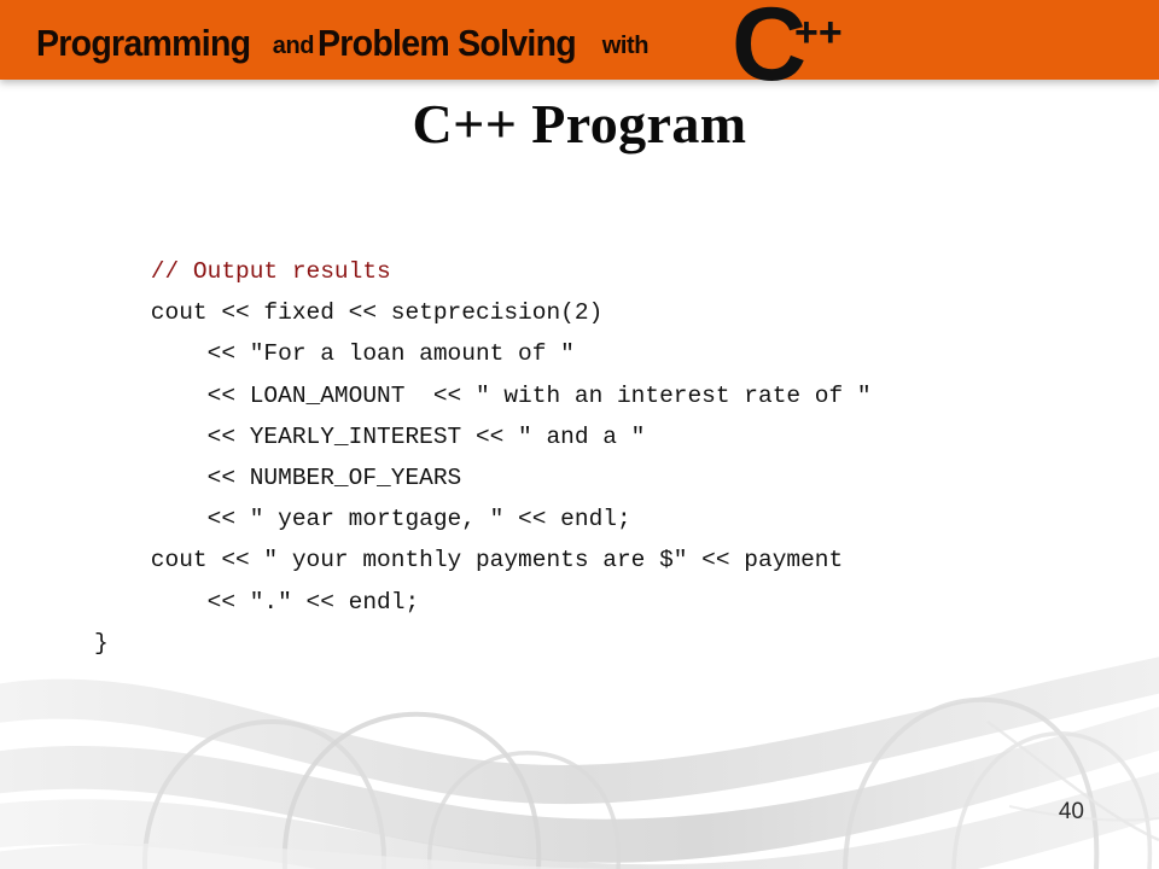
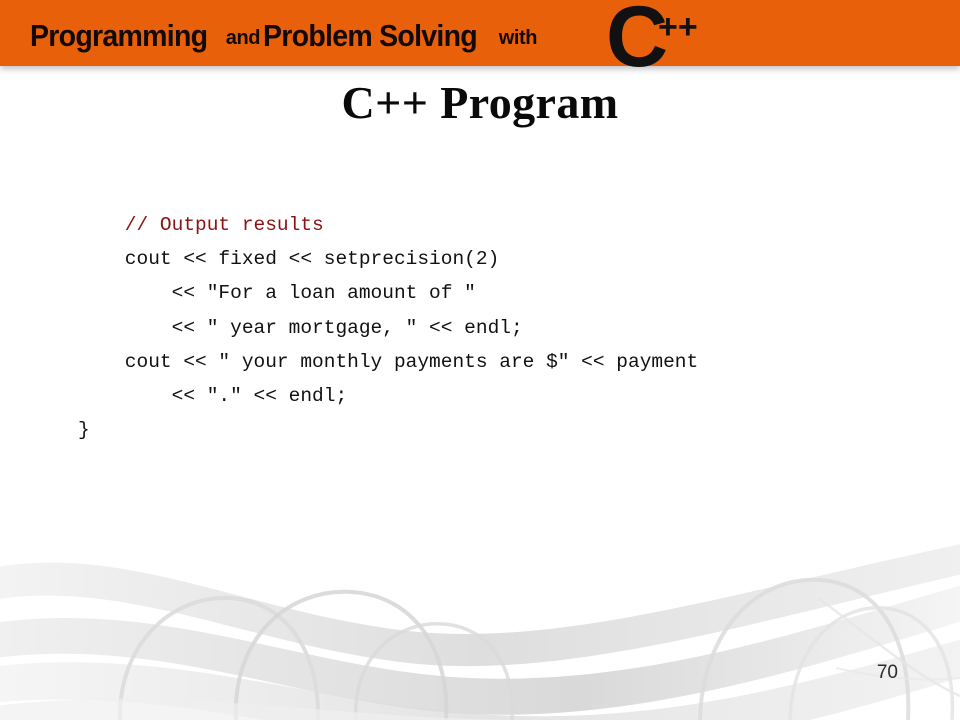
  Programming and Problem Solving with
  C
  ++
  C++ Program
  // Output results
  cout << fixed << setprecision(2)
  << "For a loan amount of "
- << LOAN_AMOUNT << " with an interest rate of "
- << YEARLY_INTEREST << " and a "
- << NUMBER_OF_YEARS
  << " year mortgage, " << endl;
  cout << " your monthly payments are $" << payment
  << "." << endl;
  }
- 40
+ 70
